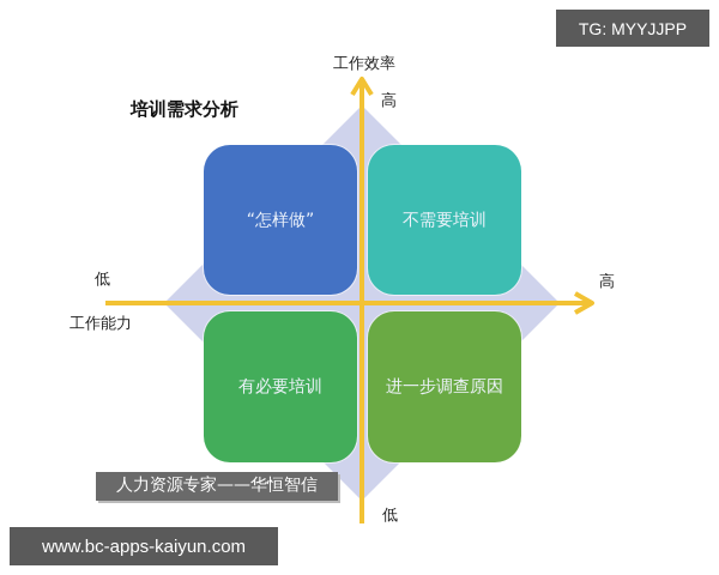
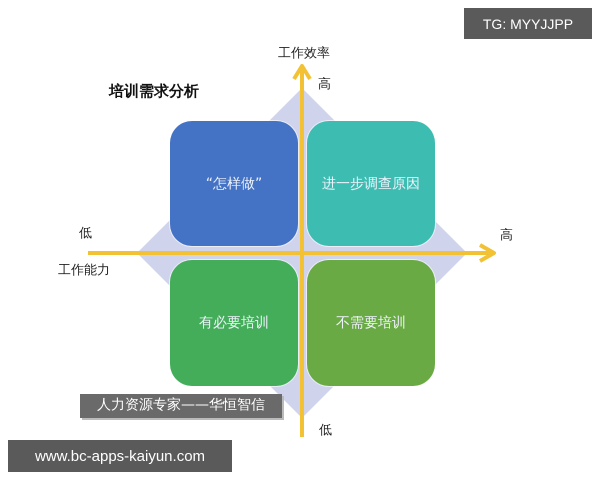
  “怎样做”
- 不需要培训
+ 进一步调查原因
  有必要培训
- 进一步调查原因
+ 不需要培训
  培训需求分析
  工作效率
  高
  低
  低
  工作能力
  高
  TG: MYYJJPP
  人力资源专家——华恒智信
  www.bc-apps-kaiyun.com
